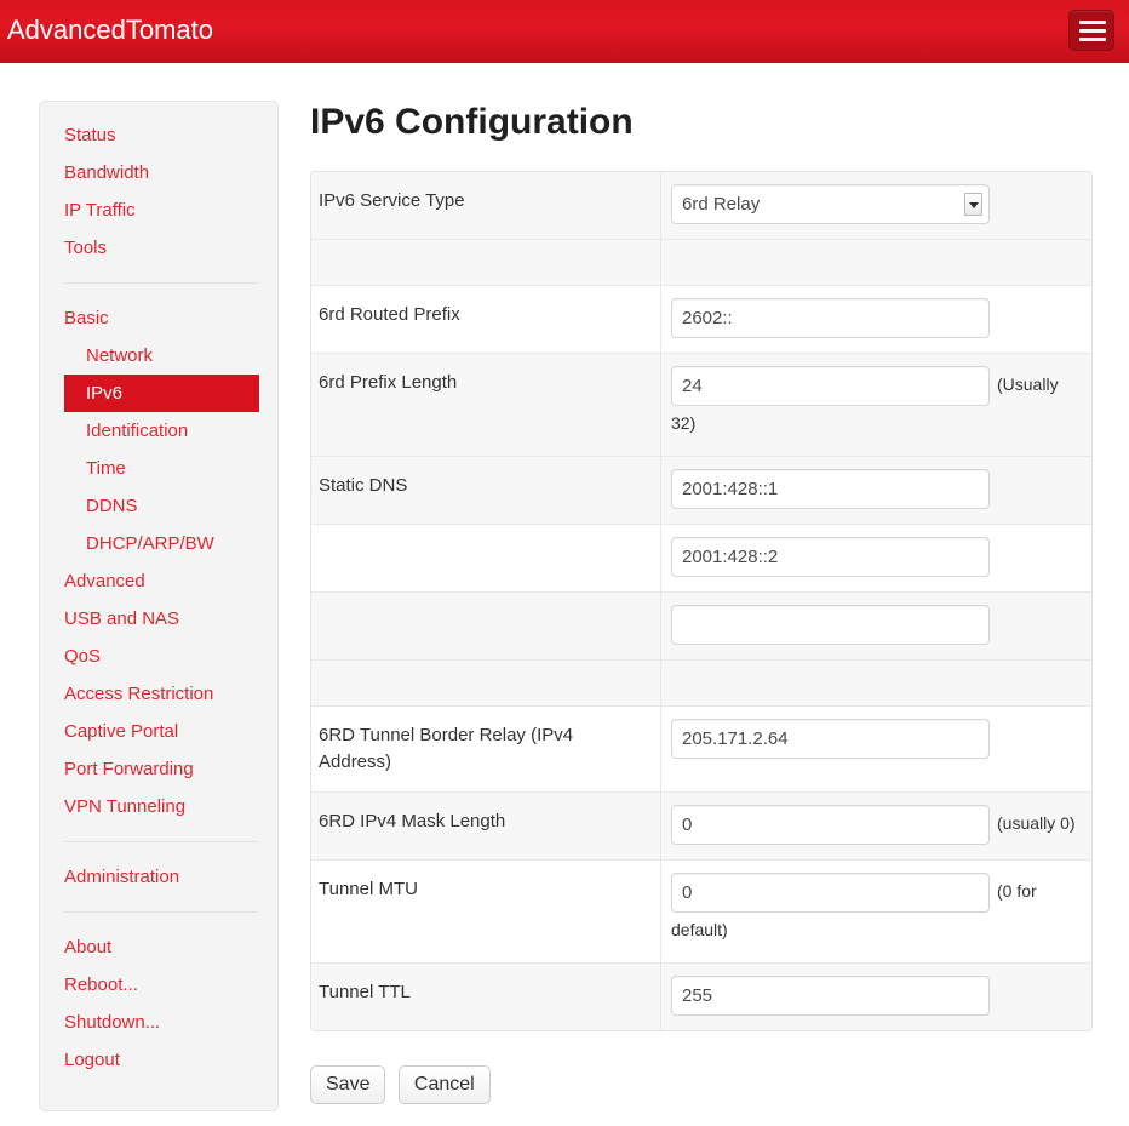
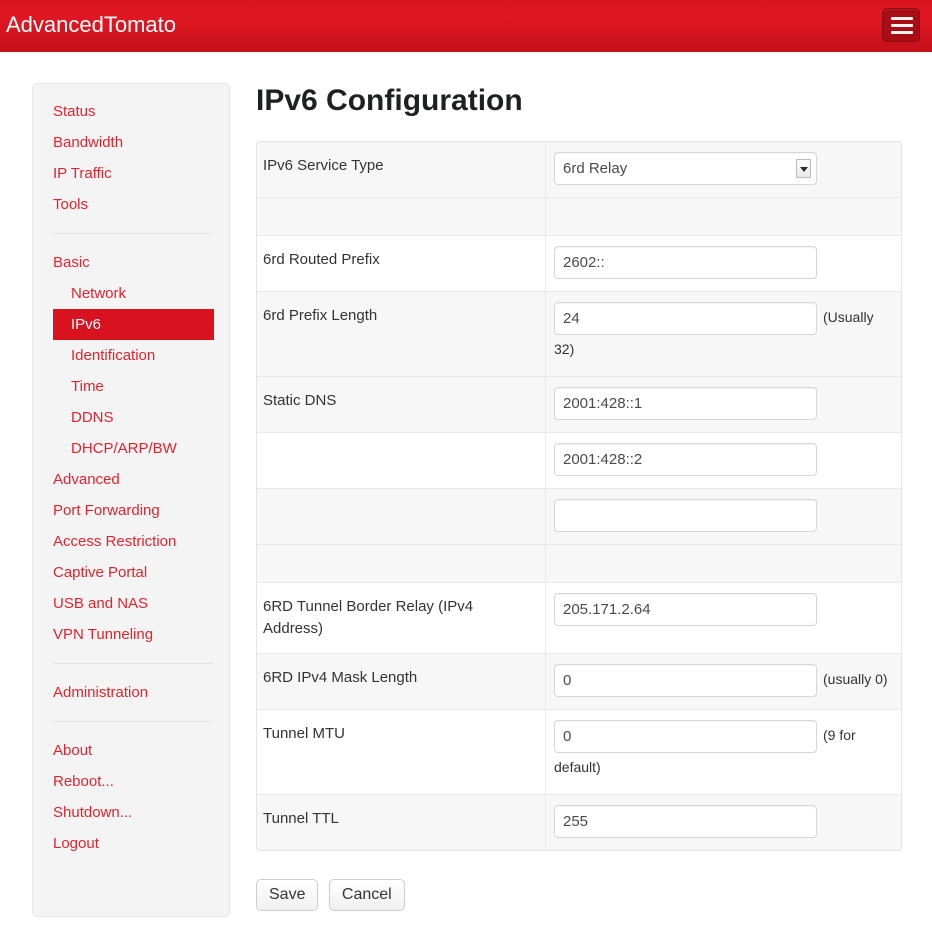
  AdvancedTomato
  Status
  Bandwidth
  IP Traffic
  Tools
  Basic
  Network
  IPv6
  Identification
  Time
  DDNS
  DHCP/ARP/BW
  Advanced
- USB and NAS
+ Port Forwarding
- QoS
  Access Restriction
  Captive Portal
- Port Forwarding
+ USB and NAS
  VPN Tunneling
  Administration
  About
  Reboot...
  Shutdown...
  Logout
  IPv6 Configuration
  IPv6 Service Type
  6rd Relay
  6rd Routed Prefix
  2602::
  6rd Prefix Length
  24 (Usually 32)
  Static DNS
  2001:428::1
  2001:428::2
  6RD Tunnel Border Relay (IPv4 Address)
  205.171.2.64
  6RD IPv4 Mask Length
  0 (usually 0)
  Tunnel MTU
- 0 (0 for default)
+ 0 (9 for default)
  Tunnel TTL
  255
  Save Cancel
